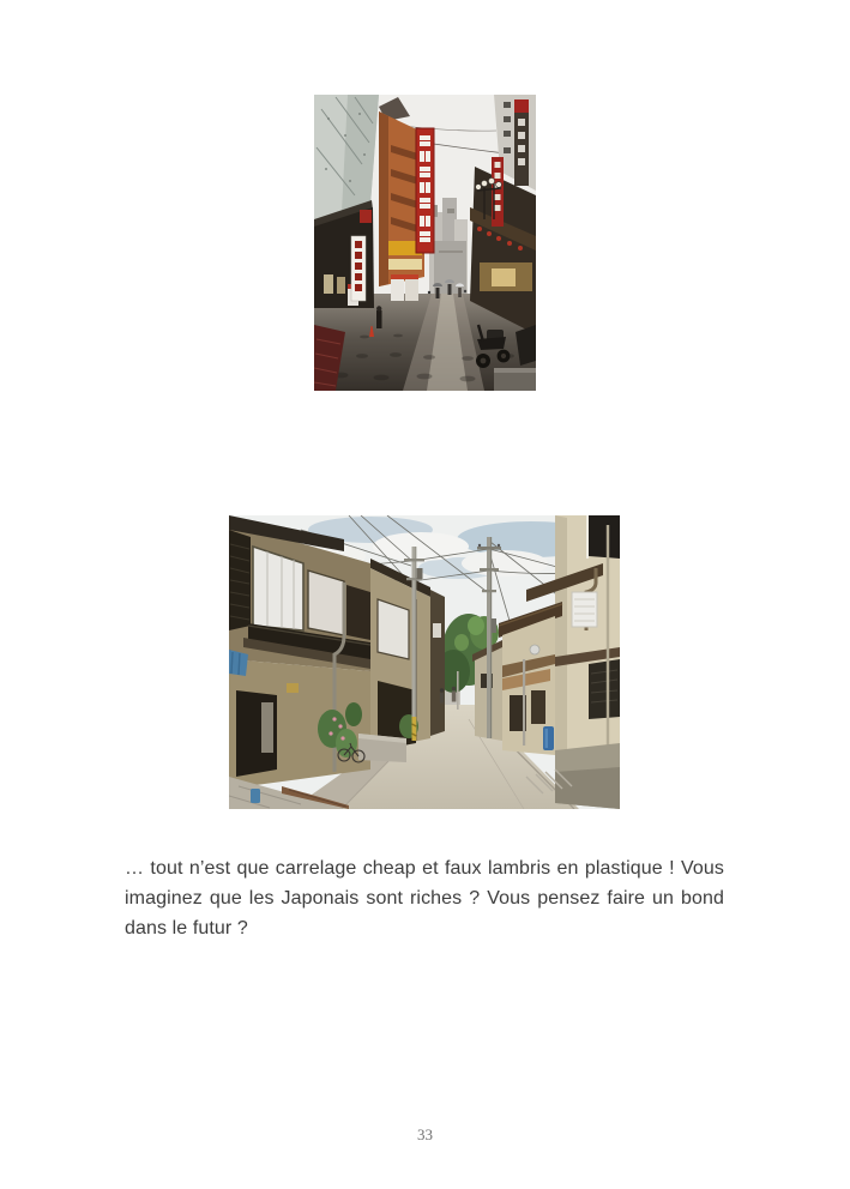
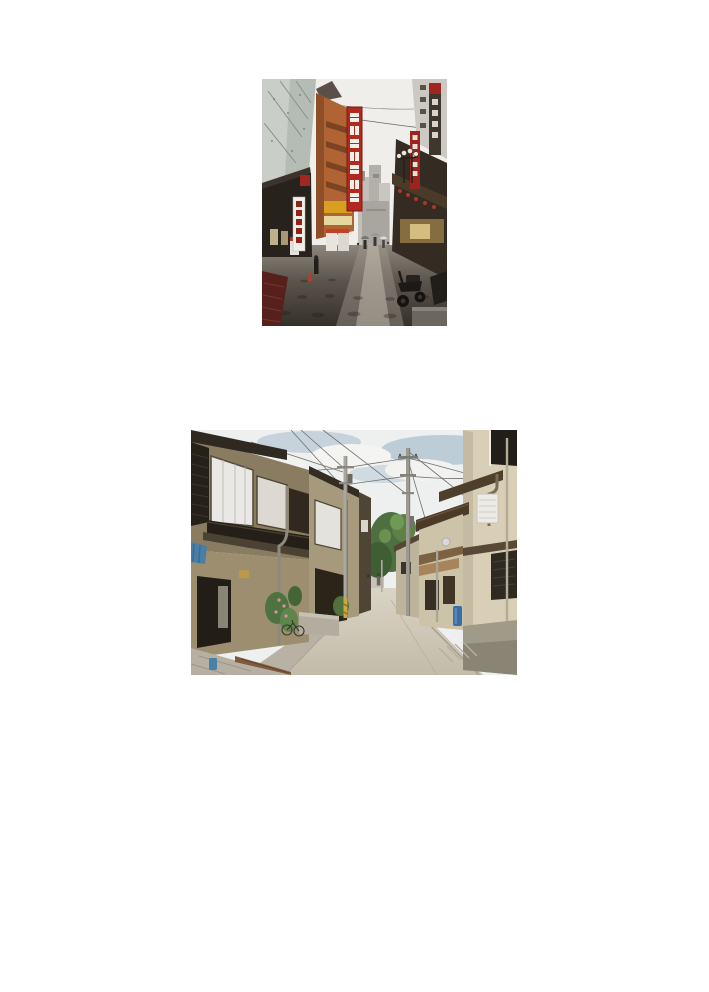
- … tout n’est que carrelage cheap et faux lambris en plastique ! Vous imaginez que les Japonais sont riches ? Vous pensez faire un bond dans le futur ?
- 33
